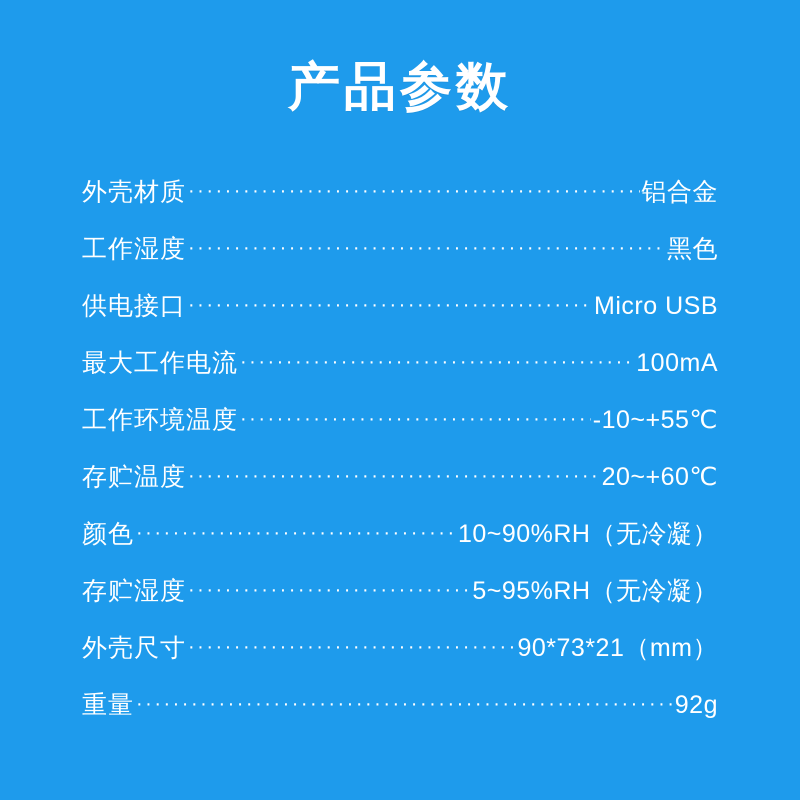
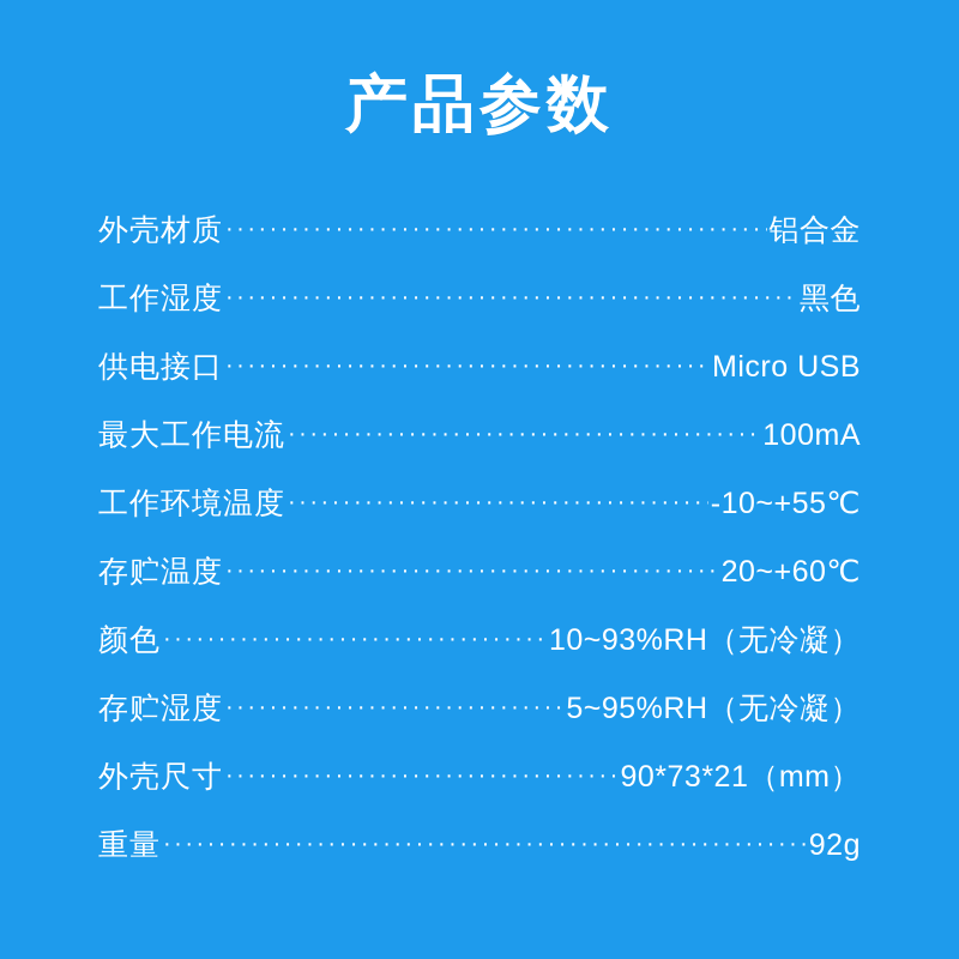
  产品参数
  外壳材质
  铝合金
  工作湿度
  黑色
  供电接口
  Micro USB
  最大工作电流
  100mA
  工作环境温度
  -10~+55℃
  存贮温度
  20~+60℃
  颜色
- 10~90%RH（无冷凝）
+ 10~93%RH（无冷凝）
  存贮湿度
  5~95%RH（无冷凝）
  外壳尺寸
  90*73*21（mm）
  重量
  92g
